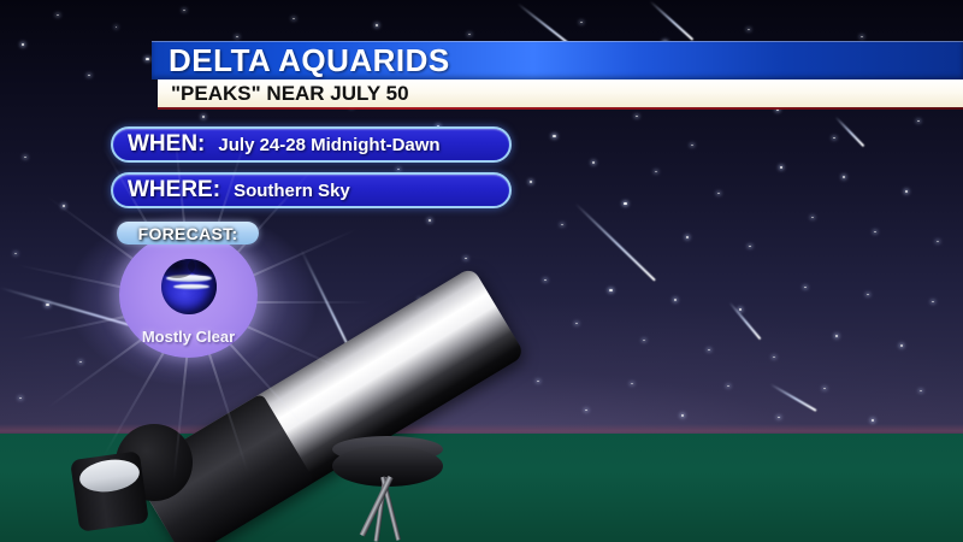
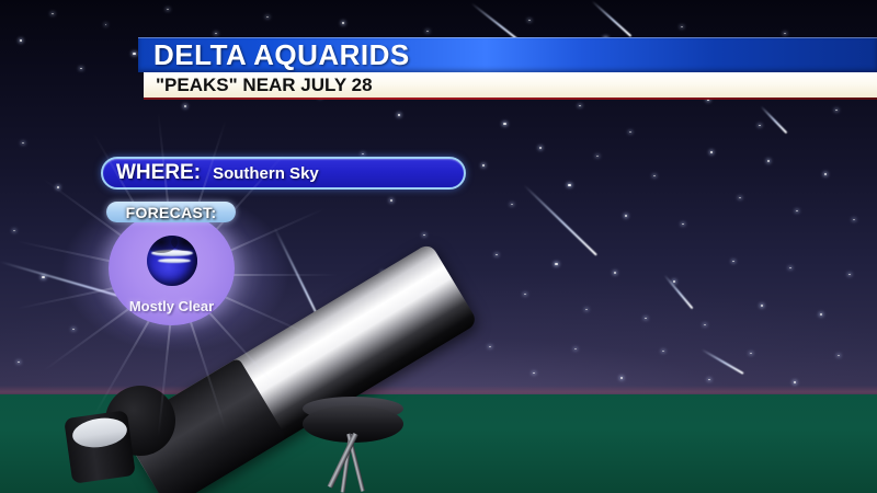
  DELTA AQUARIDS
- "PEAKS" NEAR JULY 50
+ "PEAKS" NEAR JULY 28
- WHEN:
- July 24-28 Midnight-Dawn
  FORECAST:
  Mostly Clear
